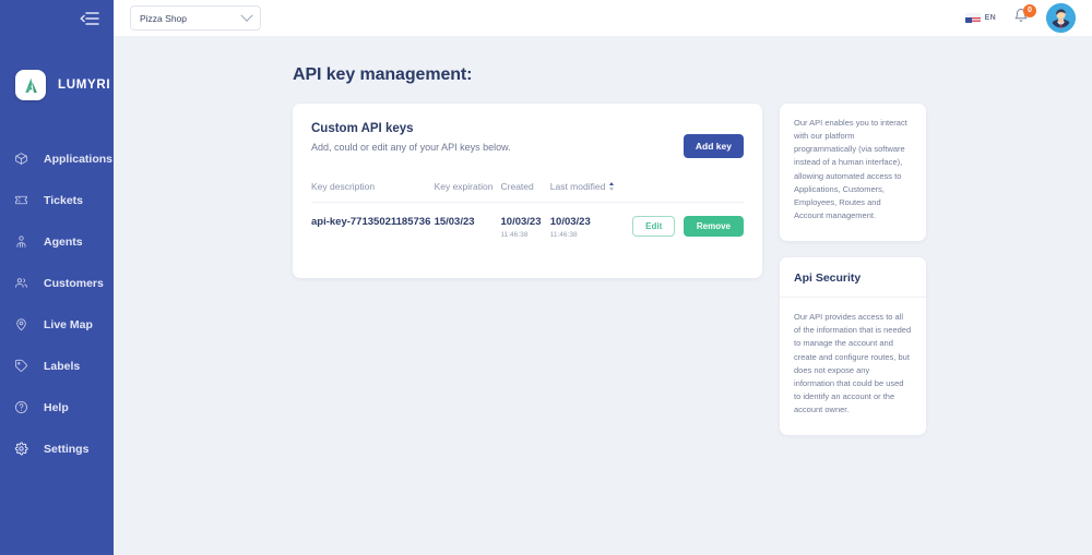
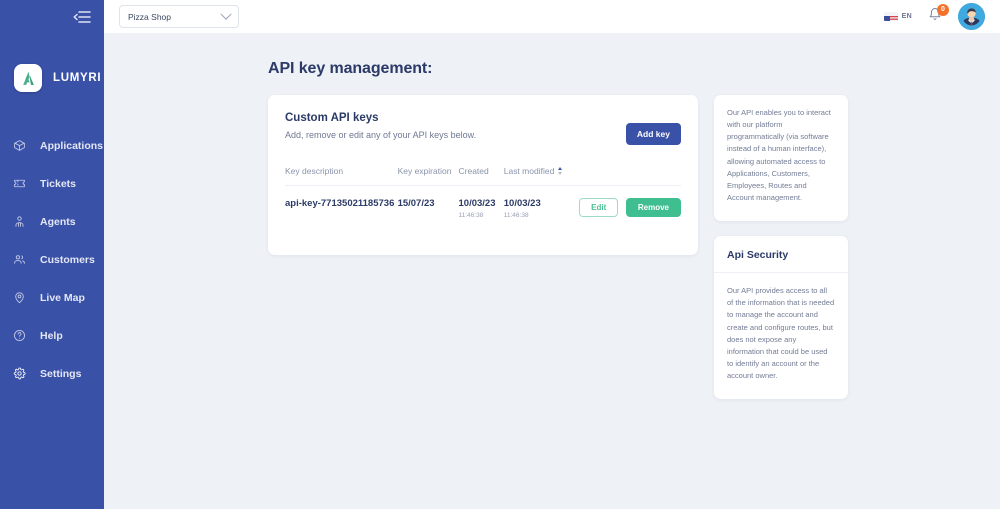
  LUMYRI
  Applications
  Tickets
  Agents
  Customers
  Live Map
- Labels
  Help
  Settings
  Pizza Shop
  API key management:
  Custom API keys
- Add, could or edit any of your API keys below.
+ Add, remove or edit any of your API keys below.
  Add key
  Key description	Key expiration	Created	Last modified
- api-key-77135021185736	15/03/23	10/03/23	10/03/23	Edit Remove
+ api-key-77135021185736	15/07/23	10/03/23	10/03/23	Edit Remove
  Our API enables you to interact with our platform programmatically (via software instead of a human interface), allowing automated access to Applications, Customers, Employees, Routes and Account management.
  Api Security
  Our API provides access to all of the information that is needed to manage the account and create and configure routes, but does not expose any information that could be used to identify an account or the account owner.
